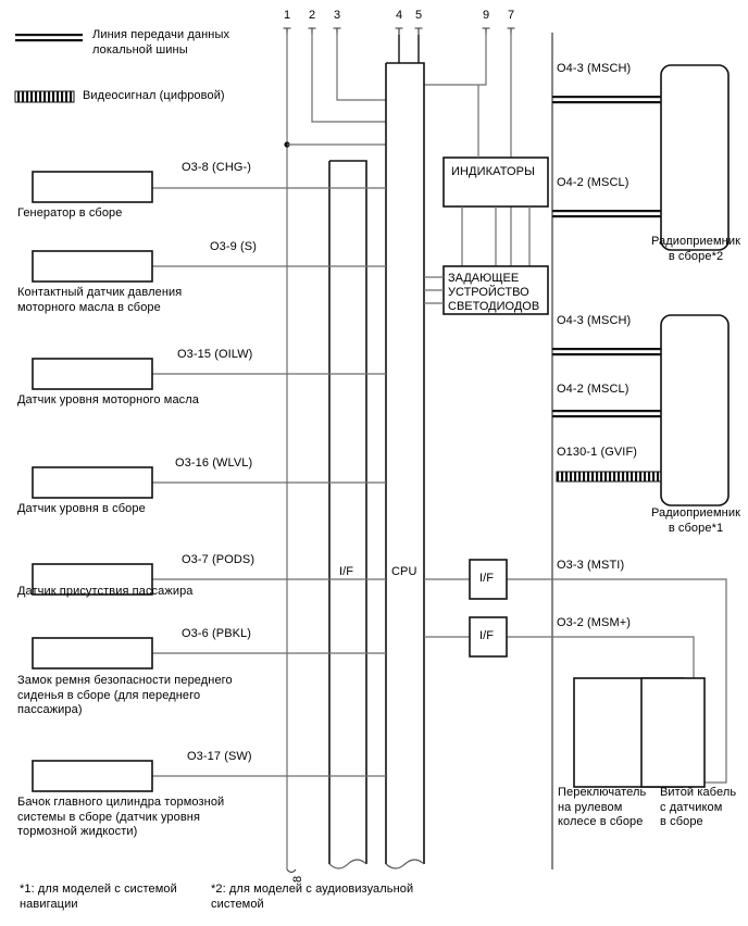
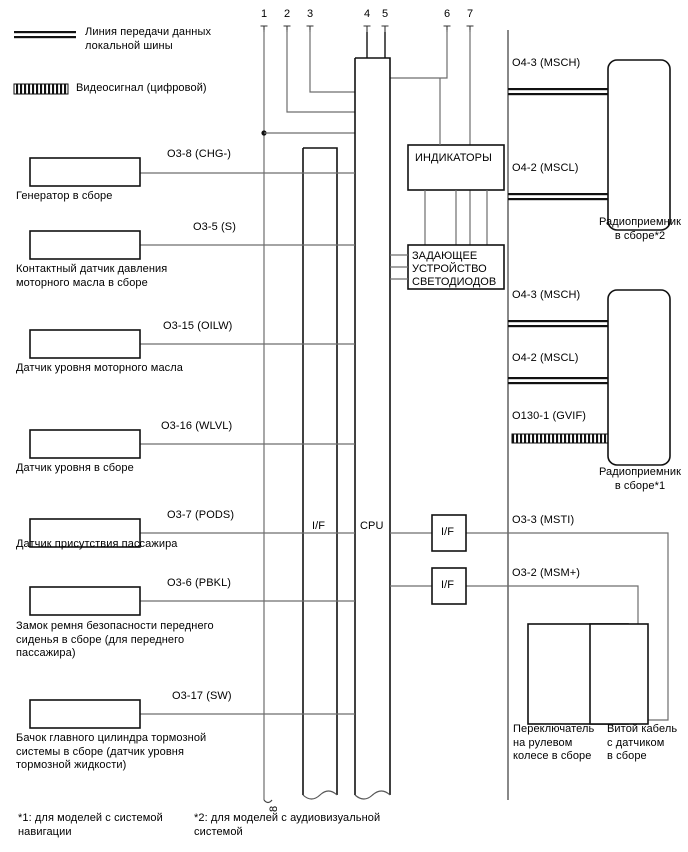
  Линия передачи данных
  локальной шины
  Видеосигнал (цифровой)
  1
  2
  3
  4
  5
- 9
+ 6
  7
  O3-8 (CHG-)
  Генератор в сборе
- O3-9 (S)
+ O3-5 (S)
  Контактный датчик давления
  моторного масла в сборе
  O3-15 (OILW)
  Датчик уровня моторного масла
  O3-16 (WLVL)
  Датчик уровня в сборе
  O3-7 (PODS)
  Датчик присутствия пассажира
  O3-6 (PBKL)
  Замок ремня безопасности переднего
  сиденья в сборе (для переднего
  пассажира)
  O3-17 (SW)
  Бачок главного цилиндра тормозной
  системы в сборе (датчик уровня
  тормозной жидкости)
  I/F
  CPU
  ИНДИКАТОРЫ
  ЗАДАЮЩЕЕ
  УСТРОЙСТВО
  СВЕТОДИОДОВ
  I/F
  I/F
  O4-3 (MSCH)
  O4-2 (MSCL)
  Радиоприемник
  в сборе*2
  O4-3 (MSCH)
  O4-2 (MSCL)
  O130-1 (GVIF)
  Радиоприемник
  в сборе*1
  O3-3 (MSTI)
  O3-2 (MSM+)
  Переключатель
  на рулевом
  колесе в сборе
  Витой кабель
  с датчиком
  в сборе
  *1: для моделей с системой
  навигации
  *2: для моделей с аудиовизуальной
  системой
